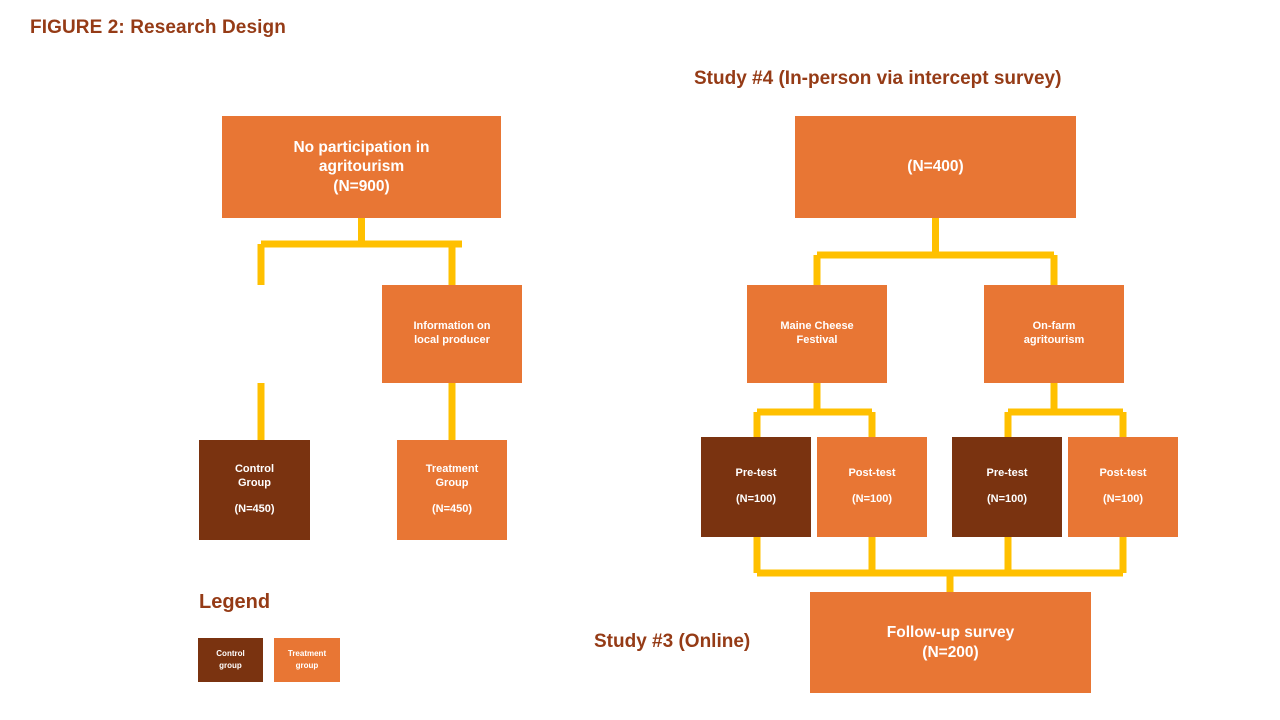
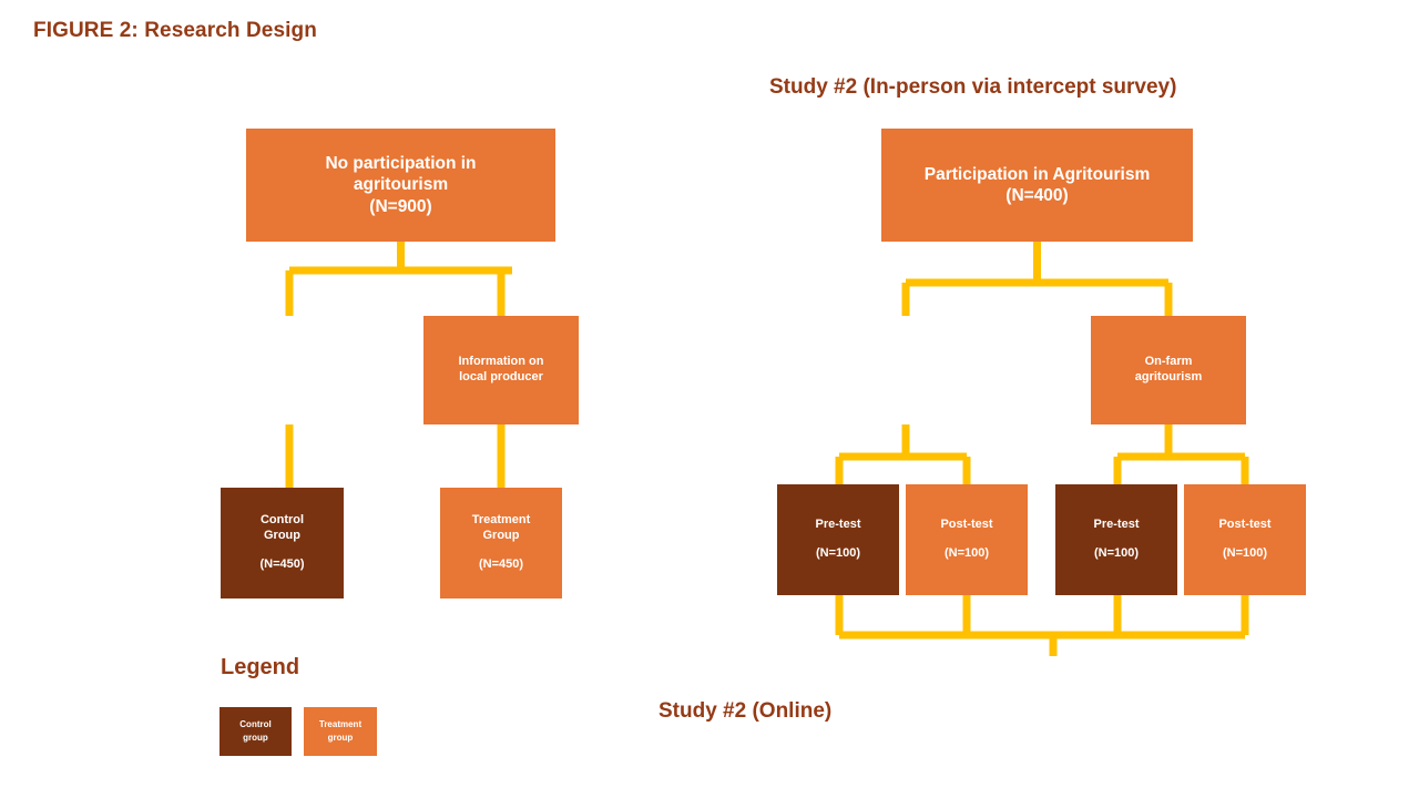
  FIGURE 2: Research Design
- Study #4 (In-person via intercept survey)
+ Study #2 (In-person via intercept survey)
- Study #3 (Online)
+ Study #2 (Online)
  No participation in
  agritourism
  (N=900)
  Information on
  local producer
  Control
  Group
  (N=450)
  Treatment
  Group
  (N=450)
+ Participation in Agritourism
  (N=400)
- Maine Cheese
- Festival
  On-farm
  agritourism
  Pre-test
  (N=100)
  Post-test
  (N=100)
  Pre-test
  (N=100)
  Post-test
  (N=100)
- Follow-up survey
- (N=200)
  Legend
  Control
  group
  Treatment
  group
